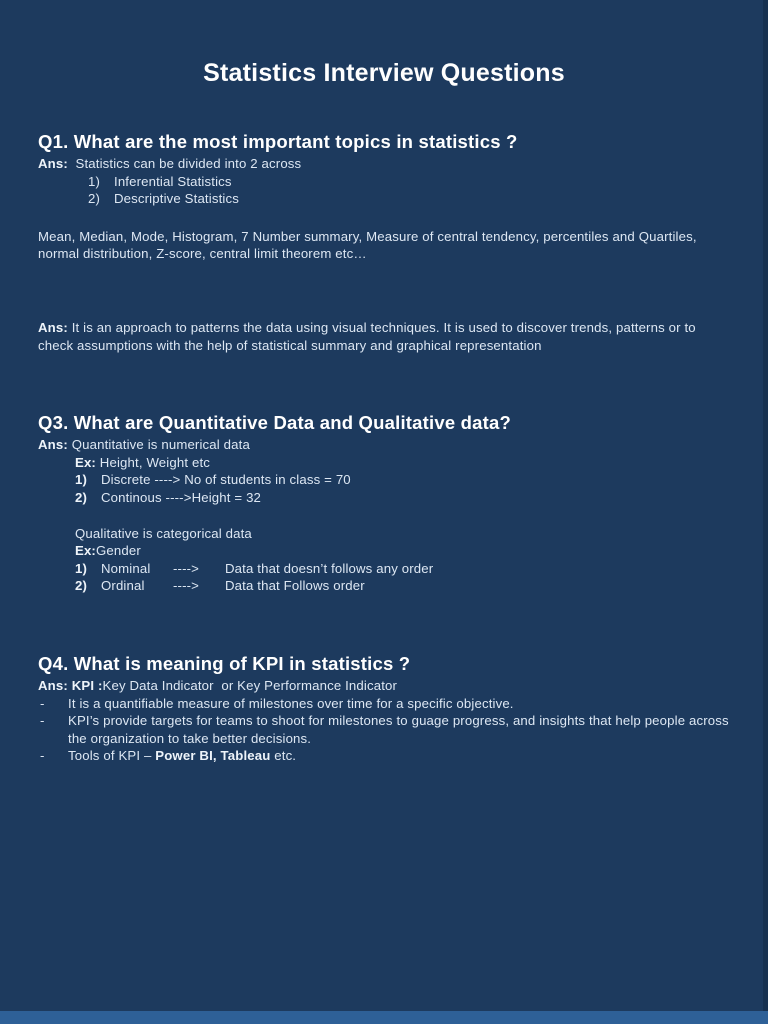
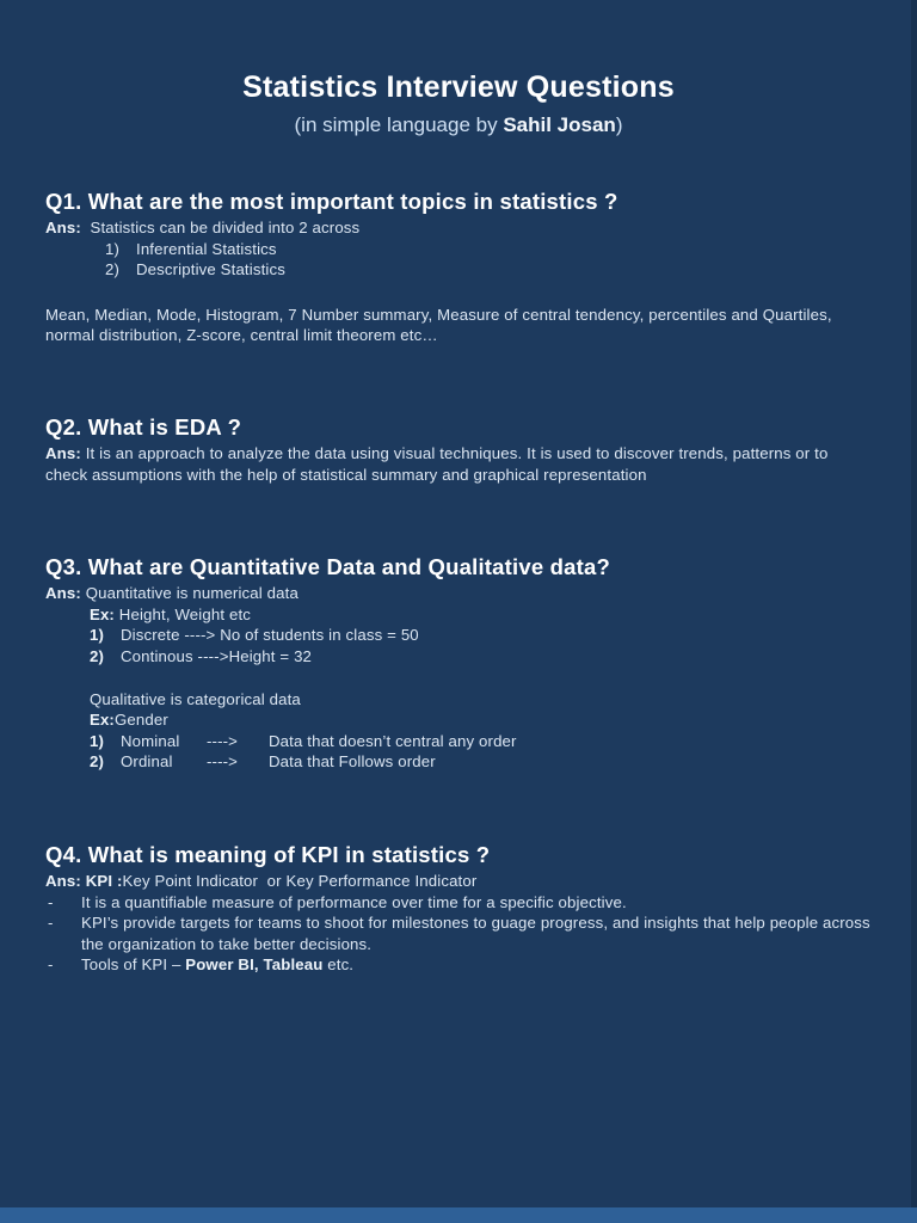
  Statistics Interview Questions
+ (in simple language by Sahil Josan)
  Q1. What are the most important topics in statistics ?
  Ans: Statistics can be divided into 2 across
  1) Inferential Statistics
  2) Descriptive Statistics
  Mean, Median, Mode, Histogram, 7 Number summary, Measure of central tendency, percentiles and Quartiles, normal distribution, Z-score, central limit theorem etc…
+ Q2. What is EDA ?
- Ans: It is an approach to patterns the data using visual techniques. It is used to discover trends, patterns or to check assumptions with the help of statistical summary and graphical representation
+ Ans: It is an approach to analyze the data using visual techniques. It is used to discover trends, patterns or to check assumptions with the help of statistical summary and graphical representation
  Q3. What are Quantitative Data and Qualitative data?
  Ans: Quantitative is numerical data
  Ex: Height, Weight etc
- 1) Discrete ----> No of students in class = 70
+ 1) Discrete ----> No of students in class = 50
  2) Continous ---->Height = 32
  Qualitative is categorical data
  Ex:Gender
- 1) Nominal ----> Data that doesn’t follows any order
+ 1) Nominal ----> Data that doesn’t central any order
  2) Ordinal ----> Data that Follows order
  Q4. What is meaning of KPI in statistics ?
- Ans: KPI :Key Data Indicator or Key Performance Indicator
+ Ans: KPI :Key Point Indicator or Key Performance Indicator
  -
- It is a quantifiable measure of milestones over time for a specific objective.
+ It is a quantifiable measure of performance over time for a specific objective.
  -
  KPI’s provide targets for teams to shoot for milestones to guage progress, and insights that help people across the organization to take better decisions.
  -
  Tools of KPI – Power BI, Tableau etc.
